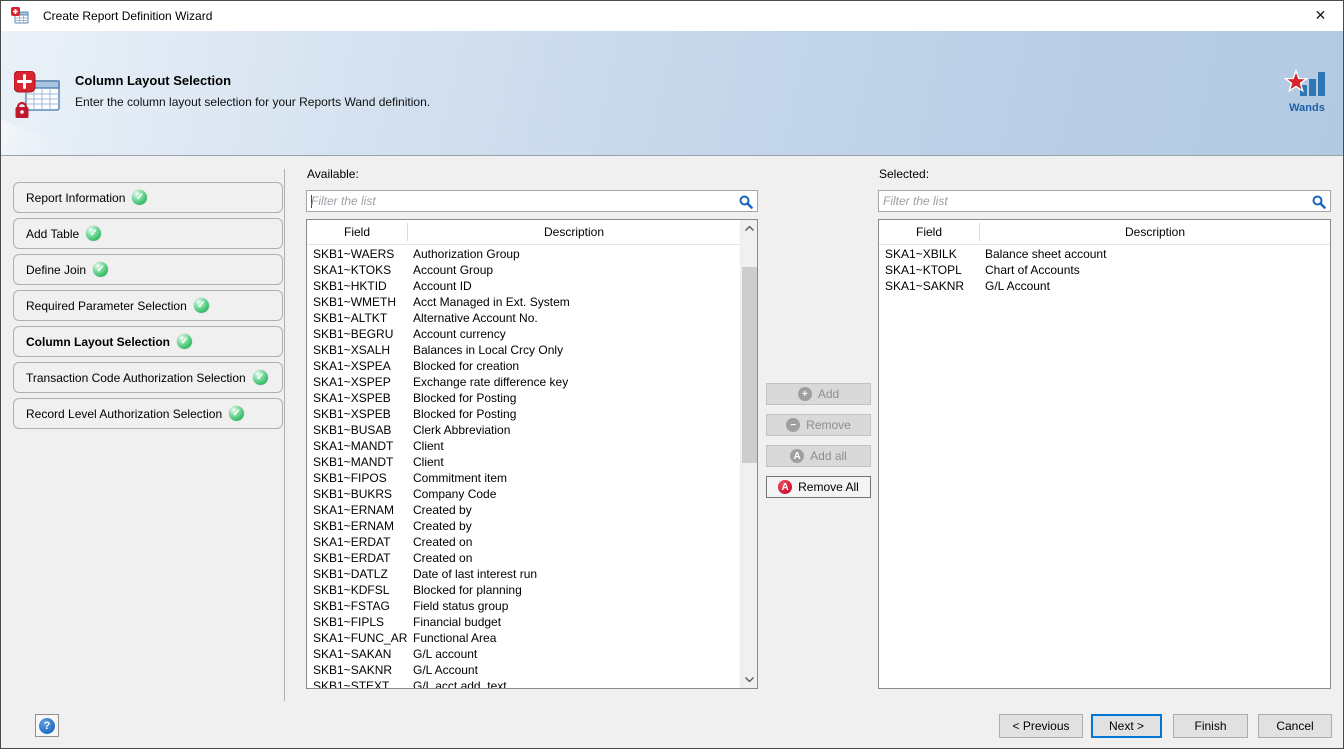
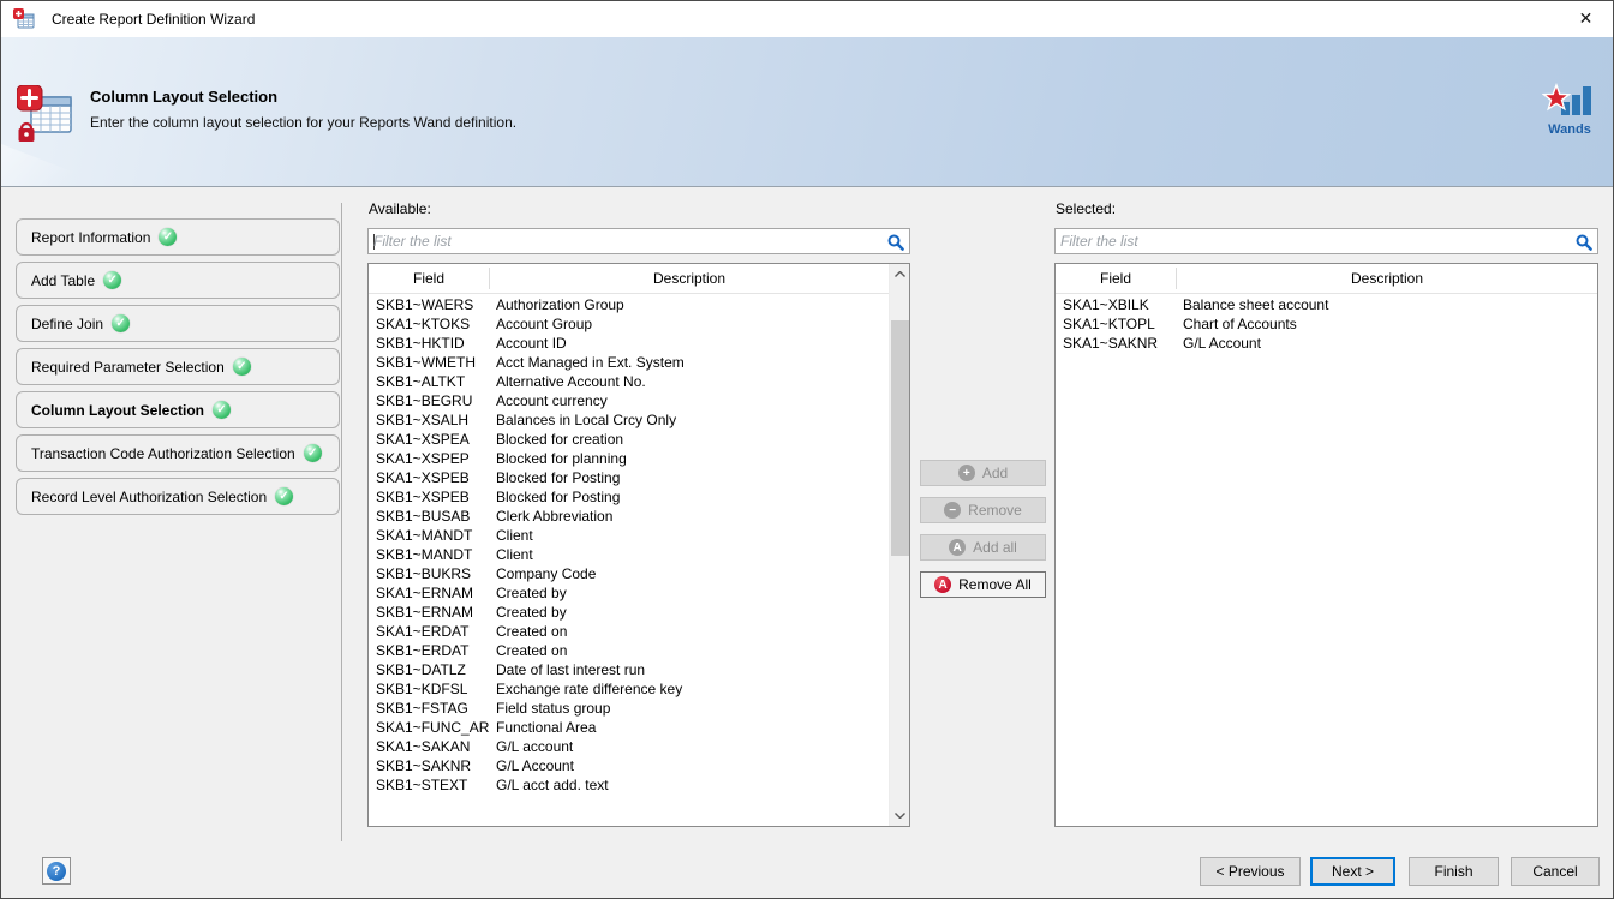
  Create Report Definition Wizard
  ✕
  Column Layout Selection
  Enter the column layout selection for your Reports Wand definition.
  Wands
  Report Information
  Add Table
  Define Join
  Required Parameter Selection
  Column Layout Selection
  Transaction Code Authorization Selection
  Record Level Authorization Selection
  Available:
  Filter the list
  Field
  Description
  SKB1~WAERS
  Authorization Group
  SKA1~KTOKS
  Account Group
  SKB1~HKTID
  Account ID
  SKB1~WMETH
  Acct Managed in Ext. System
  SKB1~ALTKT
  Alternative Account No.
  SKB1~BEGRU
  Account currency
  SKB1~XSALH
  Balances in Local Crcy Only
  SKA1~XSPEA
  Blocked for creation
  SKA1~XSPEP
- Exchange rate difference key
+ Blocked for planning
  SKA1~XSPEB
  Blocked for Posting
  SKB1~XSPEB
  Blocked for Posting
  SKB1~BUSAB
  Clerk Abbreviation
  SKA1~MANDT
  Client
  SKB1~MANDT
  Client
- SKB1~FIPOS
- Commitment item
  SKB1~BUKRS
  Company Code
  SKA1~ERNAM
  Created by
  SKB1~ERNAM
  Created by
  SKA1~ERDAT
  Created on
  SKB1~ERDAT
  Created on
  SKB1~DATLZ
  Date of last interest run
  SKB1~KDFSL
- Blocked for planning
+ Exchange rate difference key
  SKB1~FSTAG
  Field status group
- SKB1~FIPLS
- Financial budget
  SKA1~FUNC_AR
  Functional Area
  SKA1~SAKAN
  G/L account
  SKB1~SAKNR
  G/L Account
  SKB1~STEXT
  G/L acct add. text
  Add
  Remove
  Add all
  Remove All
  Selected:
  Filter the list
  Field
  Description
  SKA1~XBILK
  Balance sheet account
  SKA1~KTOPL
  Chart of Accounts
  SKA1~SAKNR
  G/L Account
  ?
  < Previous
  Next >
  Finish
  Cancel
